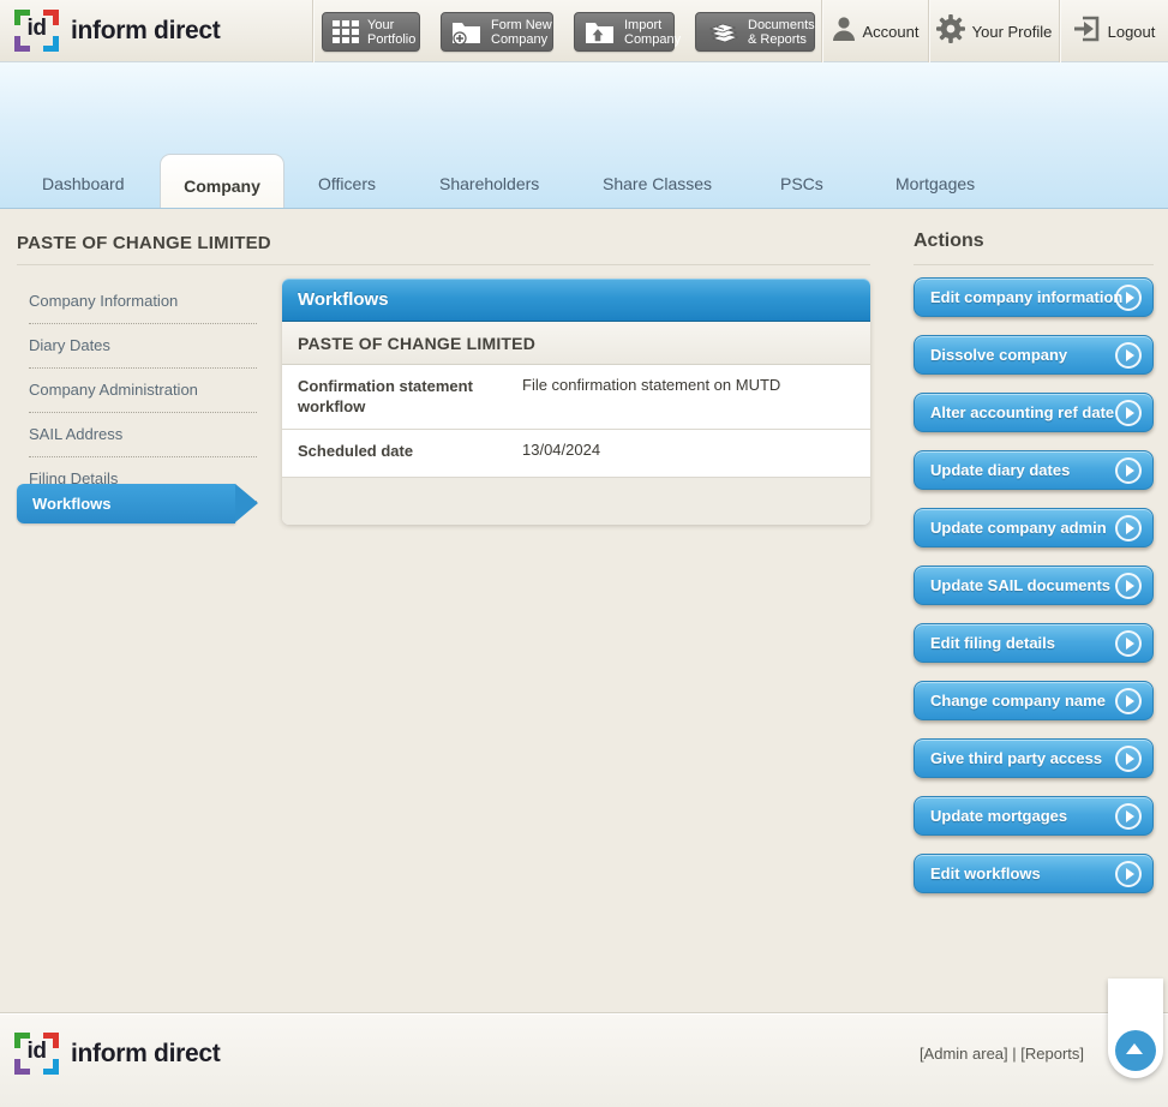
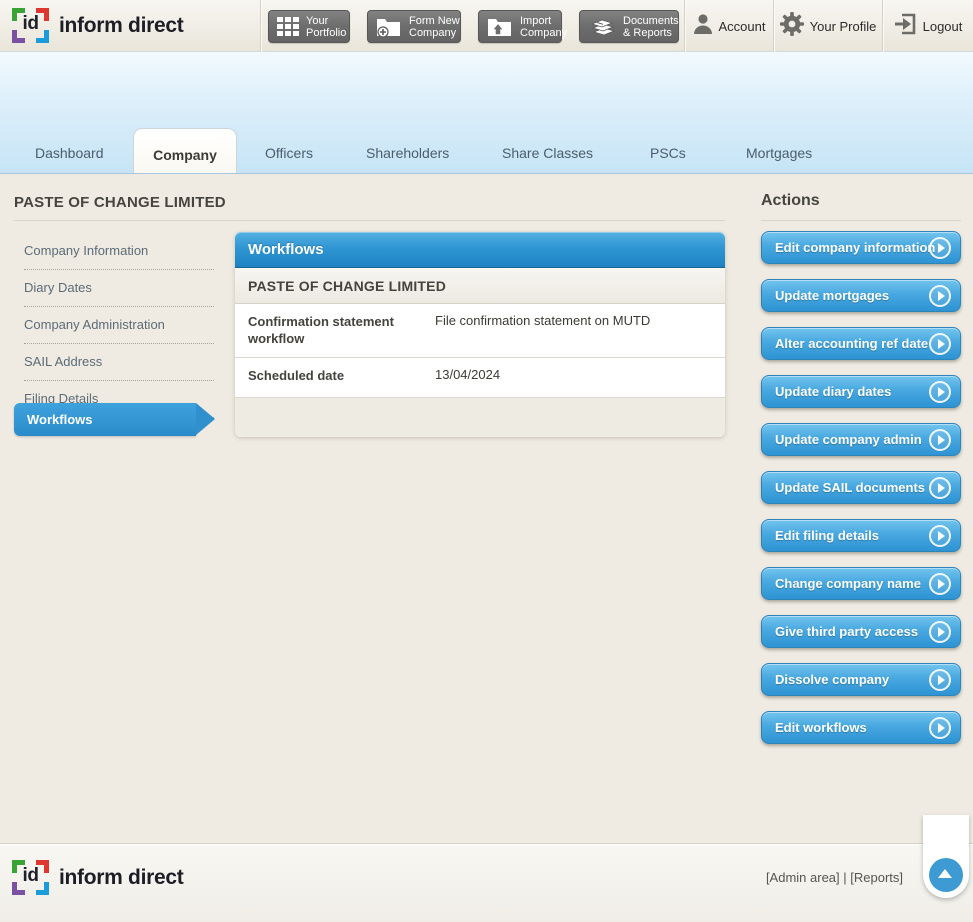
  id
  inform direct
  Your
  Portfolio
  Form New
  Company
  Import
  Company
  Documents
  & Reports
  Account
  Your Profile
  Logout
  Dashboard
  Company
  Officers
  Shareholders
  Share Classes
  PSCs
  Mortgages
  PASTE OF CHANGE LIMITED
  Actions
  Company Information
  Diary Dates
  Company Administration
  SAIL Address
  Filing Details
  Workflows
  Workflows
  PASTE OF CHANGE LIMITED
  Confirmation statement workflow
  File confirmation statement on MUTD
  Scheduled date
  13/04/2024
  Edit company information
- Dissolve company
+ Update mortgages
  Alter accounting ref date
  Update diary dates
  Update company admin
  Update SAIL documents
  Edit filing details
  Change company name
  Give third party access
- Update mortgages
+ Dissolve company
  Edit workflows
  id
  inform direct
  [Admin area] | [Reports]
